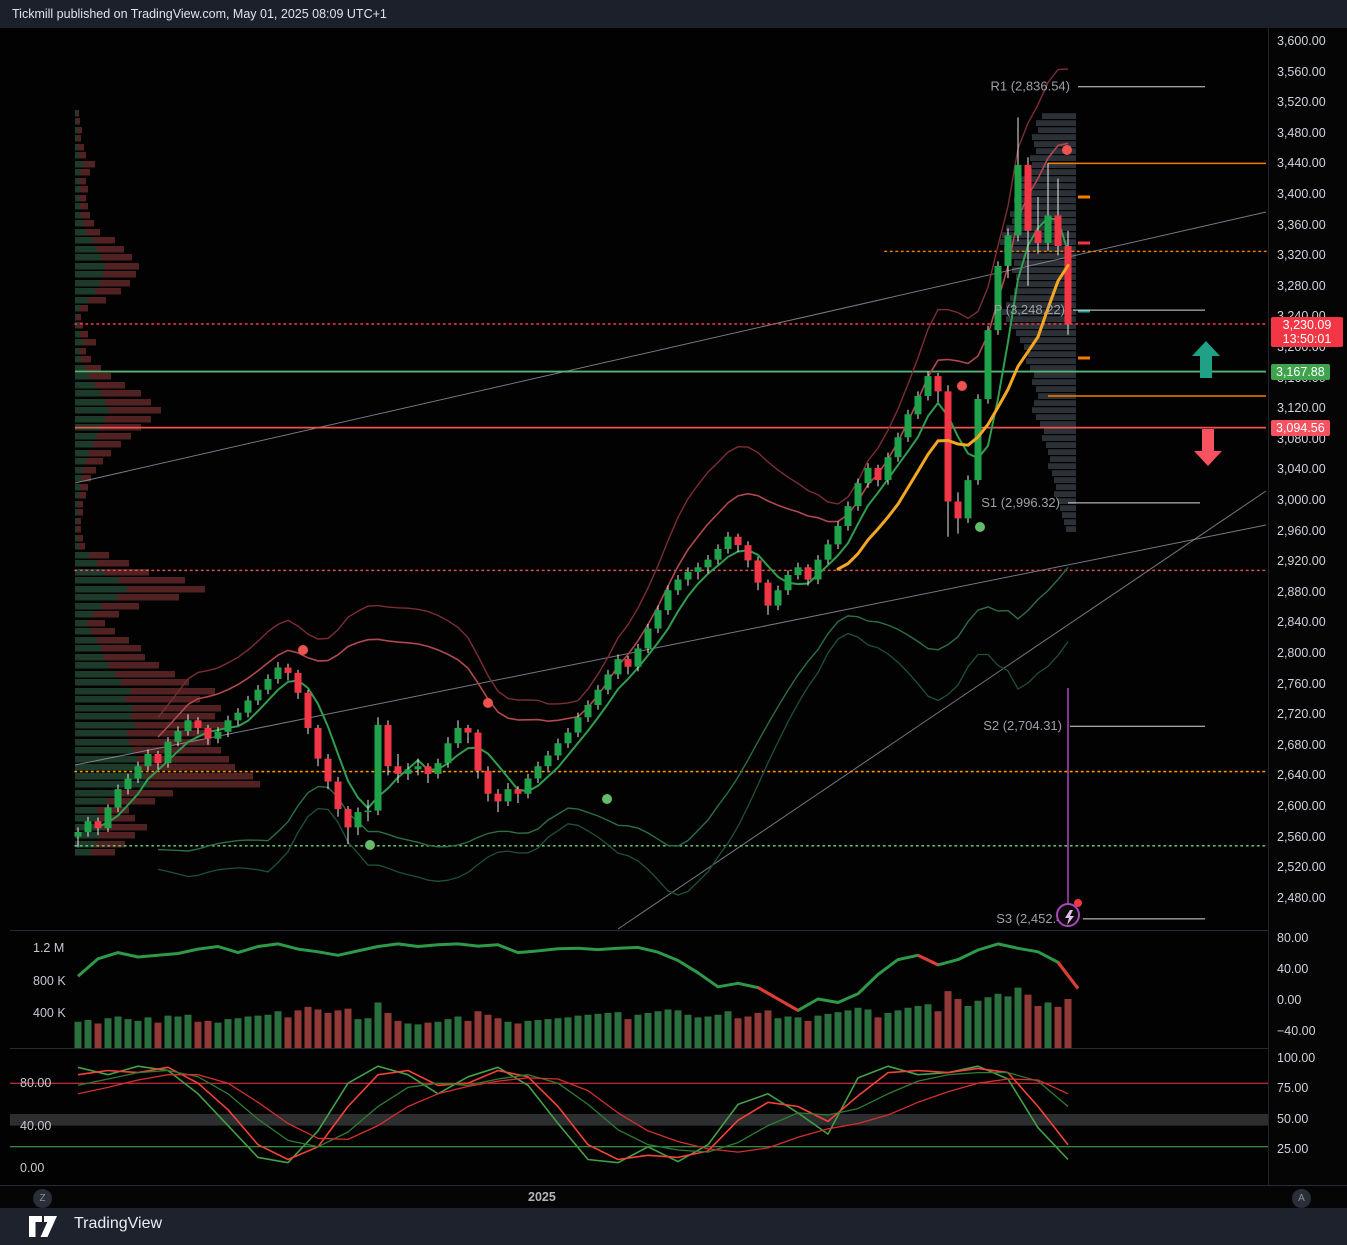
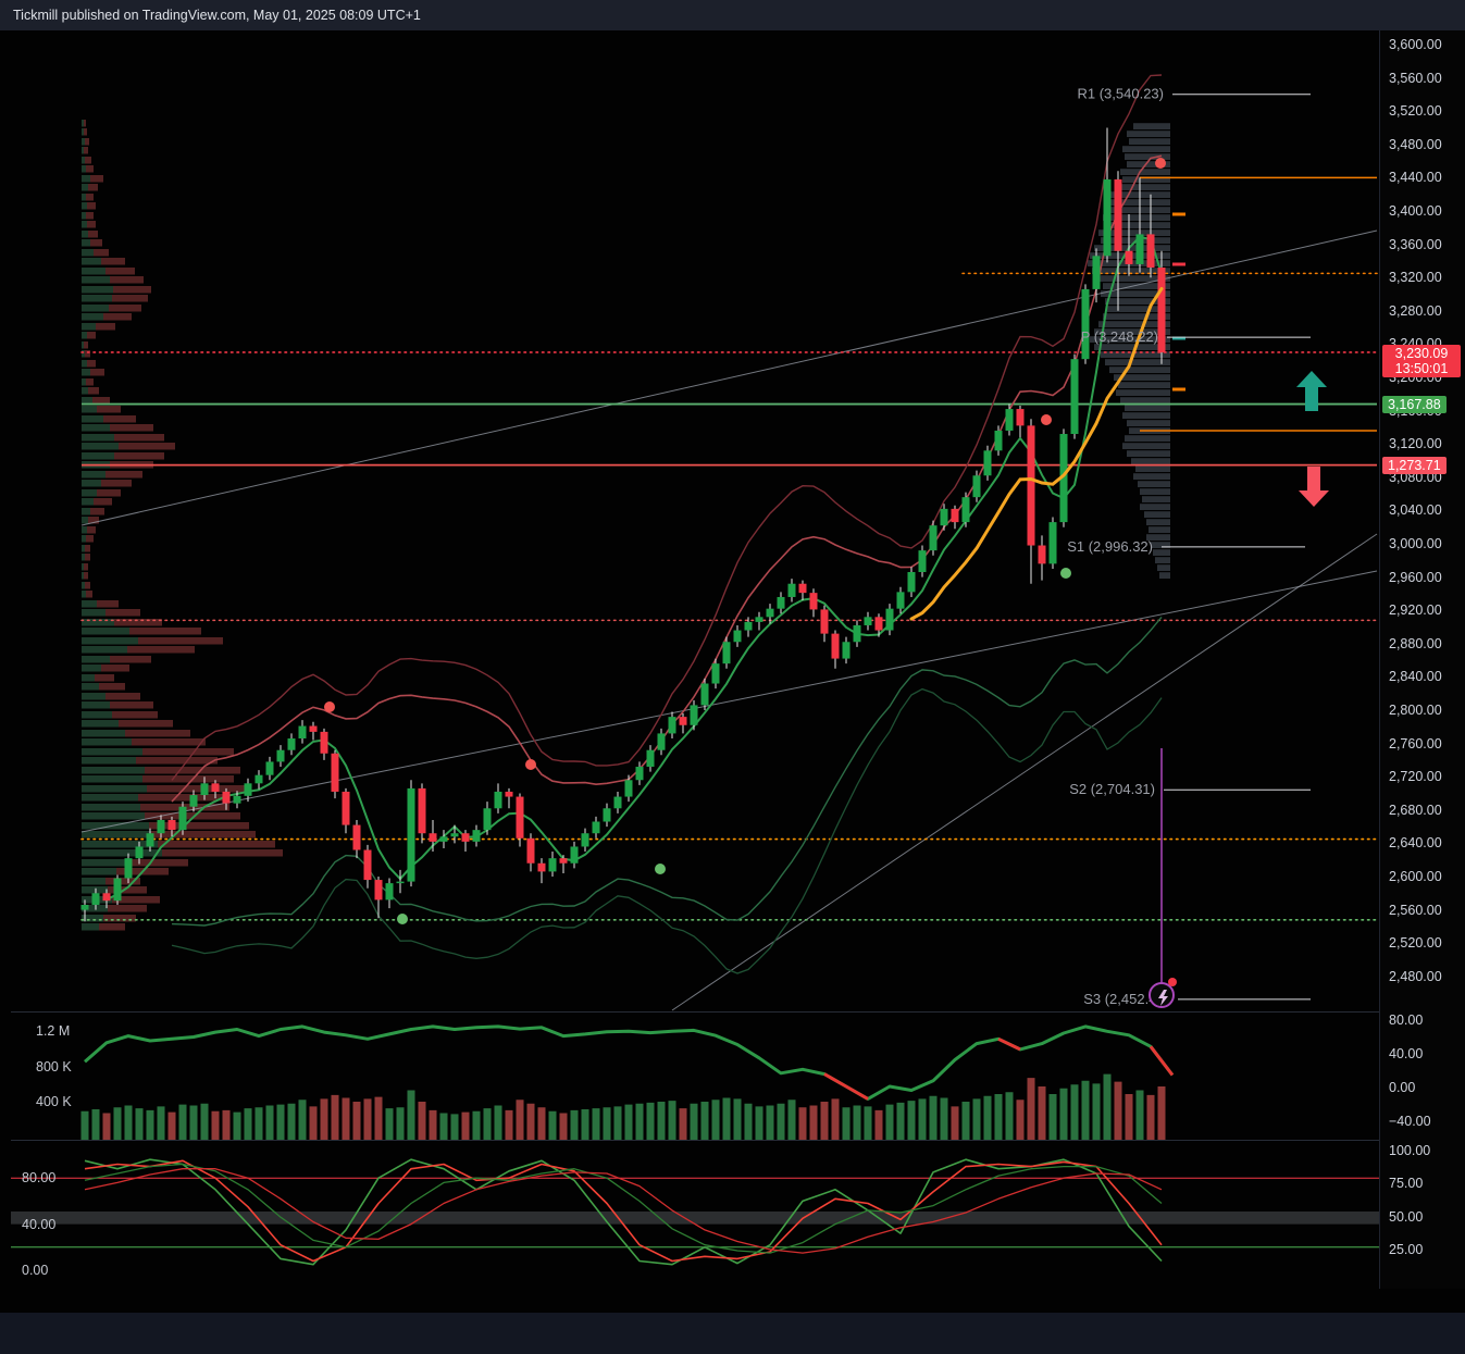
  Tickmill published on TradingView.com, May 01, 2025 08:09 UTC+1
- R1 (2,836.54)
+ R1 (3,540.23)
  P (3,248.22)
  S1 (2,996.32)
  S2 (2,704.31)
  S3 (2,452.
  3,230.09
  13:50:01
  3,167.88
- 3,094.56
+ 1,273.71
  3,600.00
  3,560.00
  3,520.00
  3,480.00
  3,440.00
  3,400.00
  3,360.00
  3,320.00
  3,280.00
  3,200.00
  3,120.00
  3,080.00
  3,040.00
  3,000.00
  2,960.00
  2,920.00
  2,880.00
  2,840.00
  2,800.00
  2,760.00
  2,720.00
  2,680.00
  2,640.00
  2,600.00
  2,560.00
  2,520.00
  2,480.00
  80.00
  40.00
  0.00
  −40.00
  100.00
  75.00
  50.00
  25.00
- Z
- 2025
- A
- TradingView
  1.2 M
  800 K
  400 K
  80.00
  40.00
  0.00
